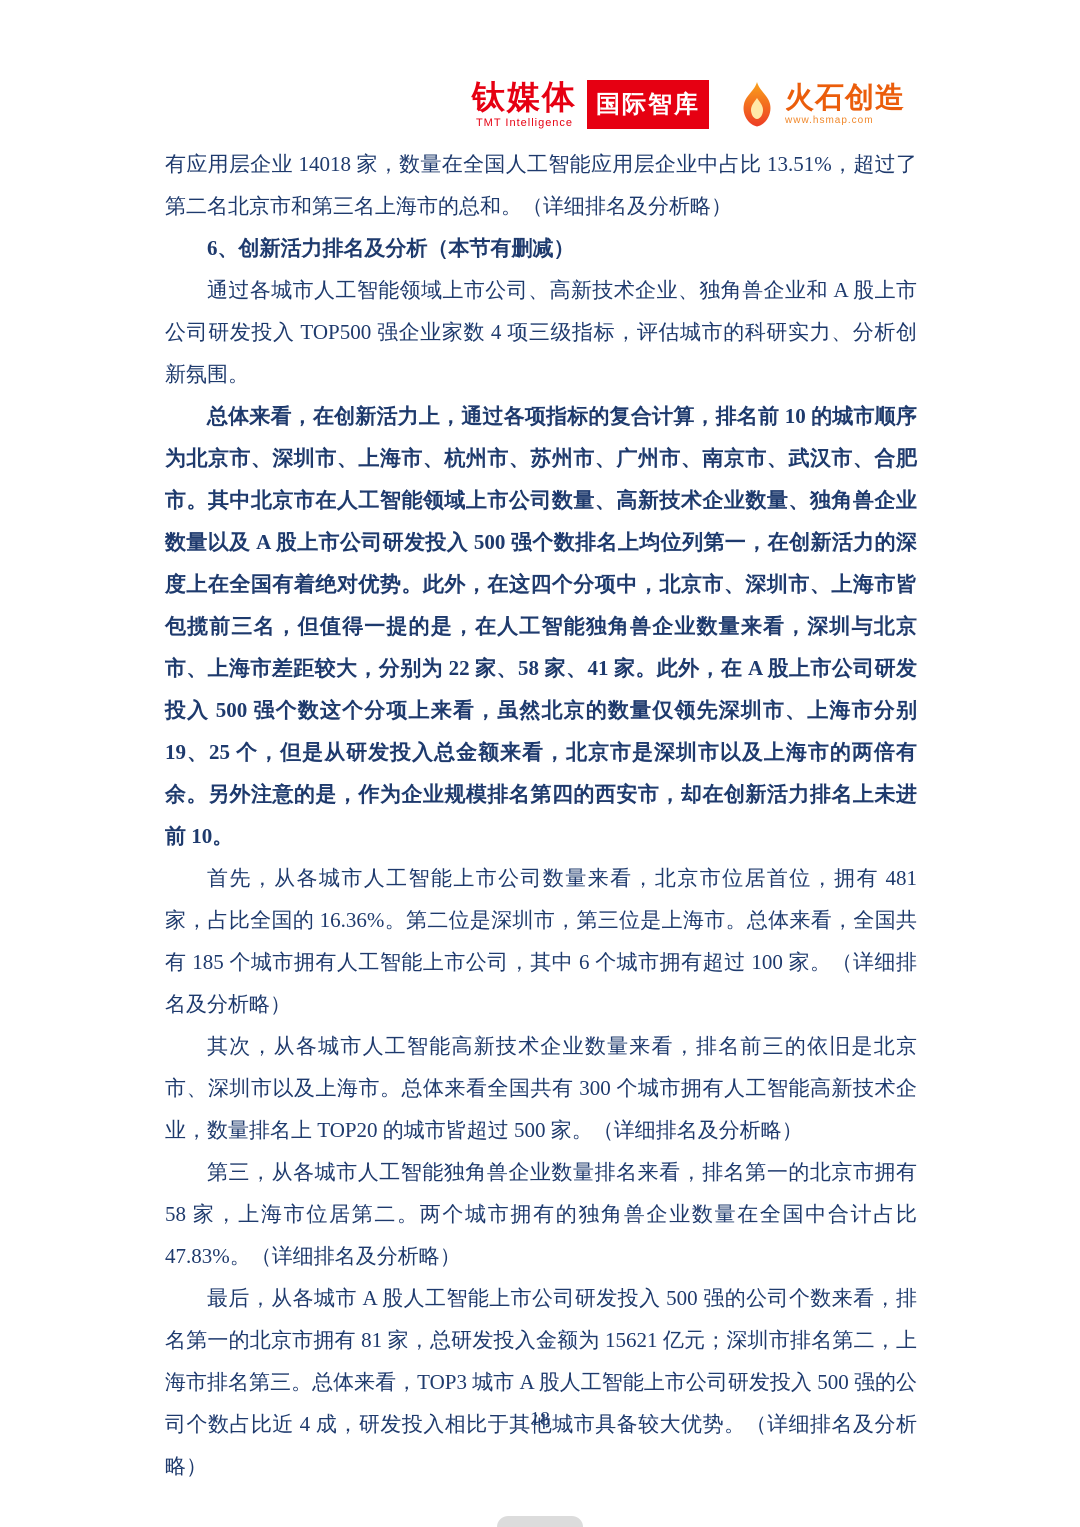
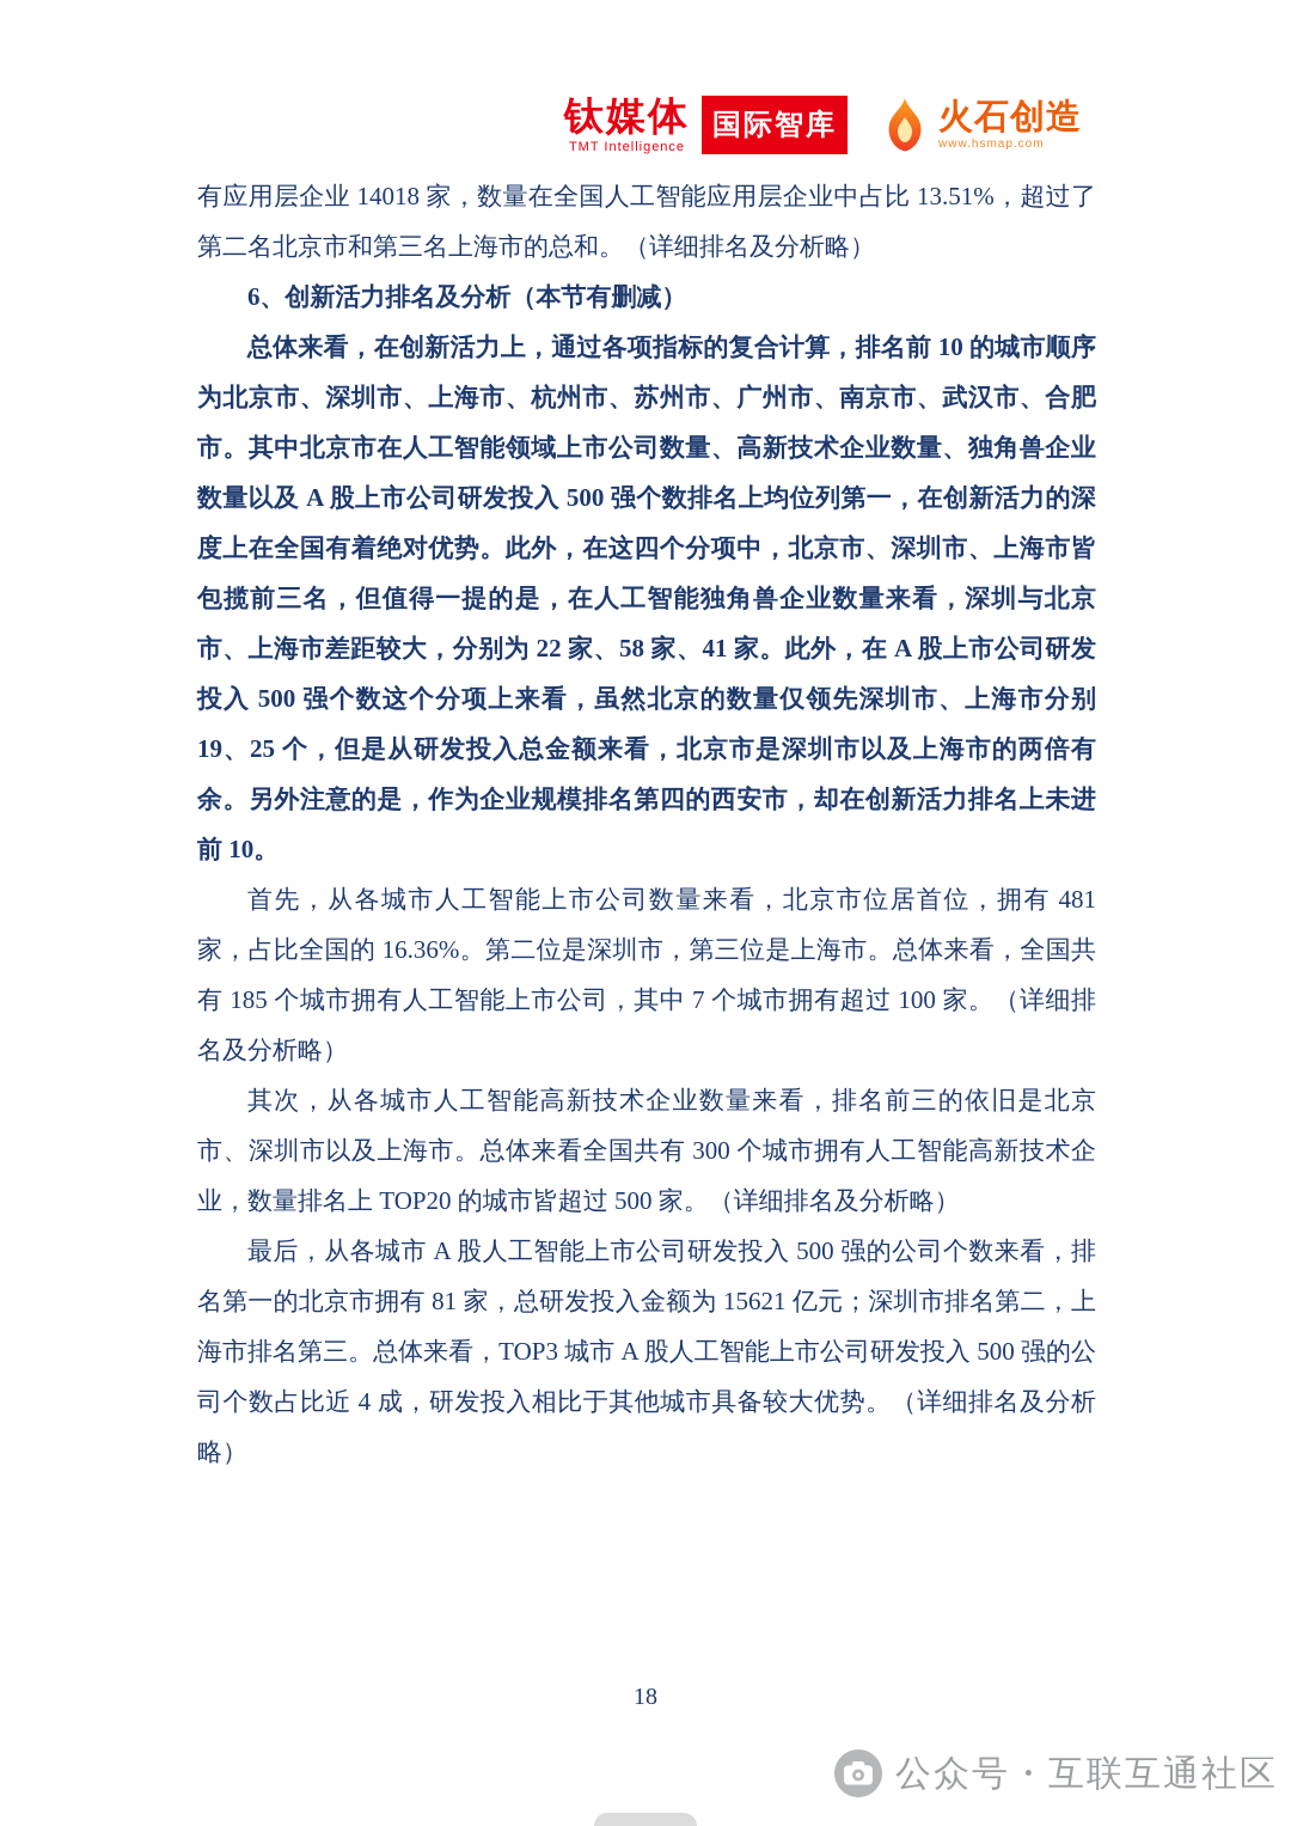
  钛媒体
  TMT Intelligence
  国际智库
  火石创造
  www.hsmap.com
  有应用层企业 14018 家，数量在全国人工智能应用层企业中占比 13.51%，超过了第二名北京市和第三名上海市的总和。（详细排名及分析略）
  6、创新活力排名及分析（本节有删减）
- 通过各城市人工智能领域上市公司、高新技术企业、独角兽企业和 A 股上市公司研发投入 TOP500 强企业家数 4 项三级指标，评估城市的科研实力、分析创新氛围。
  总体来看，在创新活力上，通过各项指标的复合计算，排名前 10 的城市顺序为北京市、深圳市、上海市、杭州市、苏州市、广州市、南京市、武汉市、合肥市。其中北京市在人工智能领域上市公司数量、高新技术企业数量、独角兽企业数量以及 A 股上市公司研发投入 500 强个数排名上均位列第一，在创新活力的深度上在全国有着绝对优势。此外，在这四个分项中，北京市、深圳市、上海市皆包揽前三名，但值得一提的是，在人工智能独角兽企业数量来看，深圳与北京市、上海市差距较大，分别为 22 家、58 家、41 家。此外，在 A 股上市公司研发投入 500 强个数这个分项上来看，虽然北京的数量仅领先深圳市、上海市分别 19、25 个，但是从研发投入总金额来看，北京市是深圳市以及上海市的两倍有余。另外注意的是，作为企业规模排名第四的西安市，却在创新活力排名上未进前 10。
- 首先，从各城市人工智能上市公司数量来看，北京市位居首位，拥有 481 家，占比全国的 16.36%。第二位是深圳市，第三位是上海市。总体来看，全国共有 185 个城市拥有人工智能上市公司，其中 6 个城市拥有超过 100 家。（详细排名及分析略）
+ 首先，从各城市人工智能上市公司数量来看，北京市位居首位，拥有 481 家，占比全国的 16.36%。第二位是深圳市，第三位是上海市。总体来看，全国共有 185 个城市拥有人工智能上市公司，其中 7 个城市拥有超过 100 家。（详细排名及分析略）
  其次，从各城市人工智能高新技术企业数量来看，排名前三的依旧是北京市、深圳市以及上海市。总体来看全国共有 300 个城市拥有人工智能高新技术企业，数量排名上 TOP20 的城市皆超过 500 家。（详细排名及分析略）
- 第三，从各城市人工智能独角兽企业数量排名来看，排名第一的北京市拥有 58 家，上海市位居第二。两个城市拥有的独角兽企业数量在全国中合计占比 47.83%。（详细排名及分析略）
  最后，从各城市 A 股人工智能上市公司研发投入 500 强的公司个数来看，排名第一的北京市拥有 81 家，总研发投入金额为 15621 亿元；深圳市排名第二，上海市排名第三。总体来看，TOP3 城市 A 股人工智能上市公司研发投入 500 强的公司个数占比近 4 成，研发投入相比于其他城市具备较大优势。（详细排名及分析略）
  18
+ 公众号・互联互通社区
